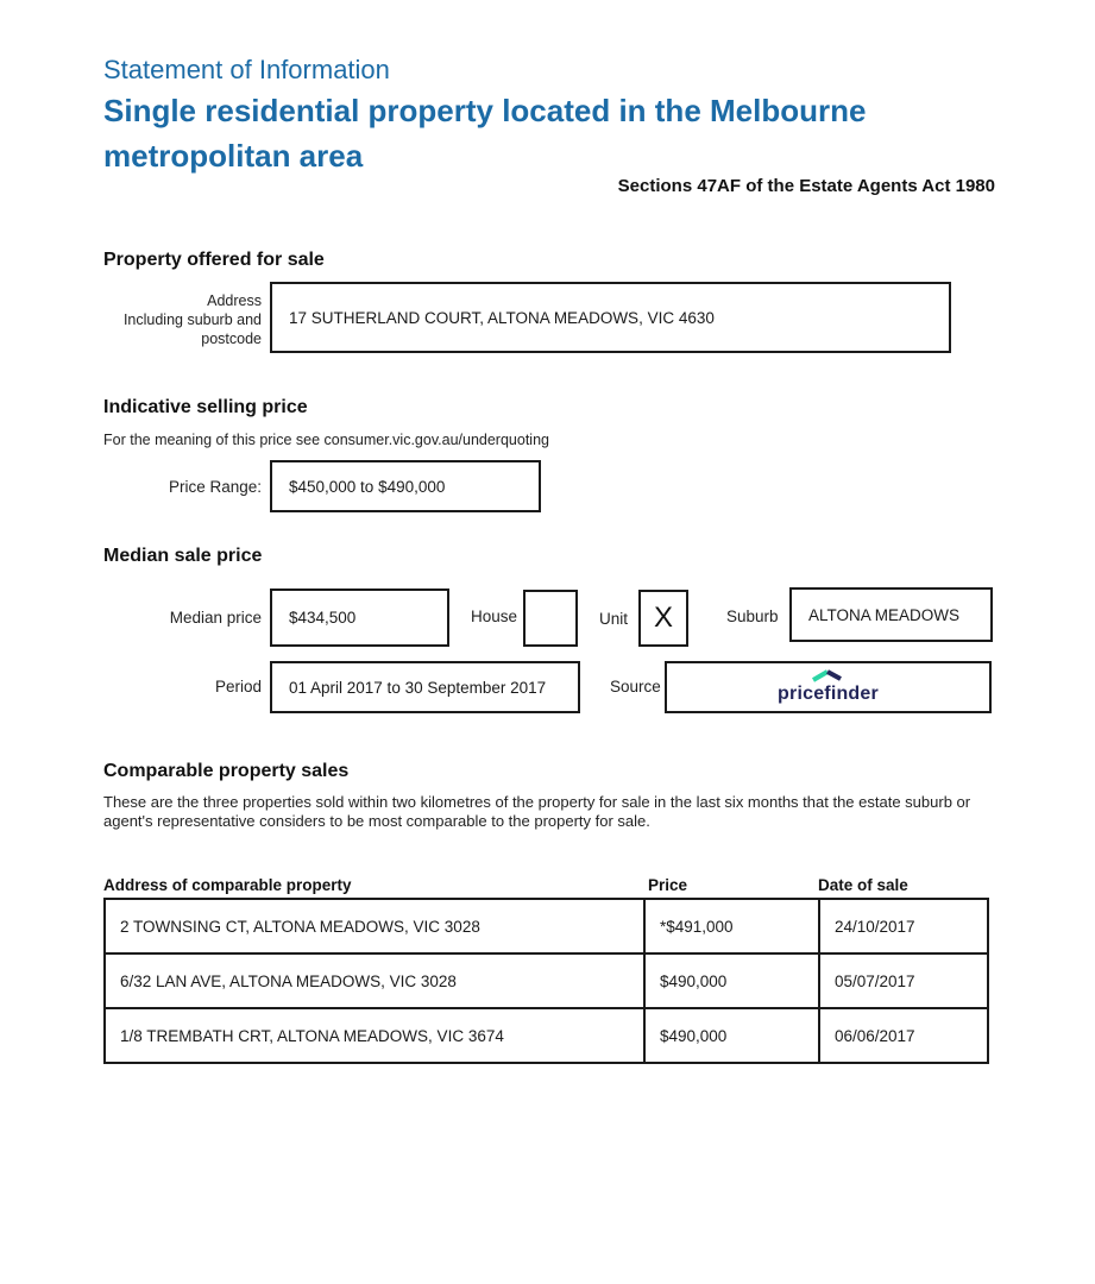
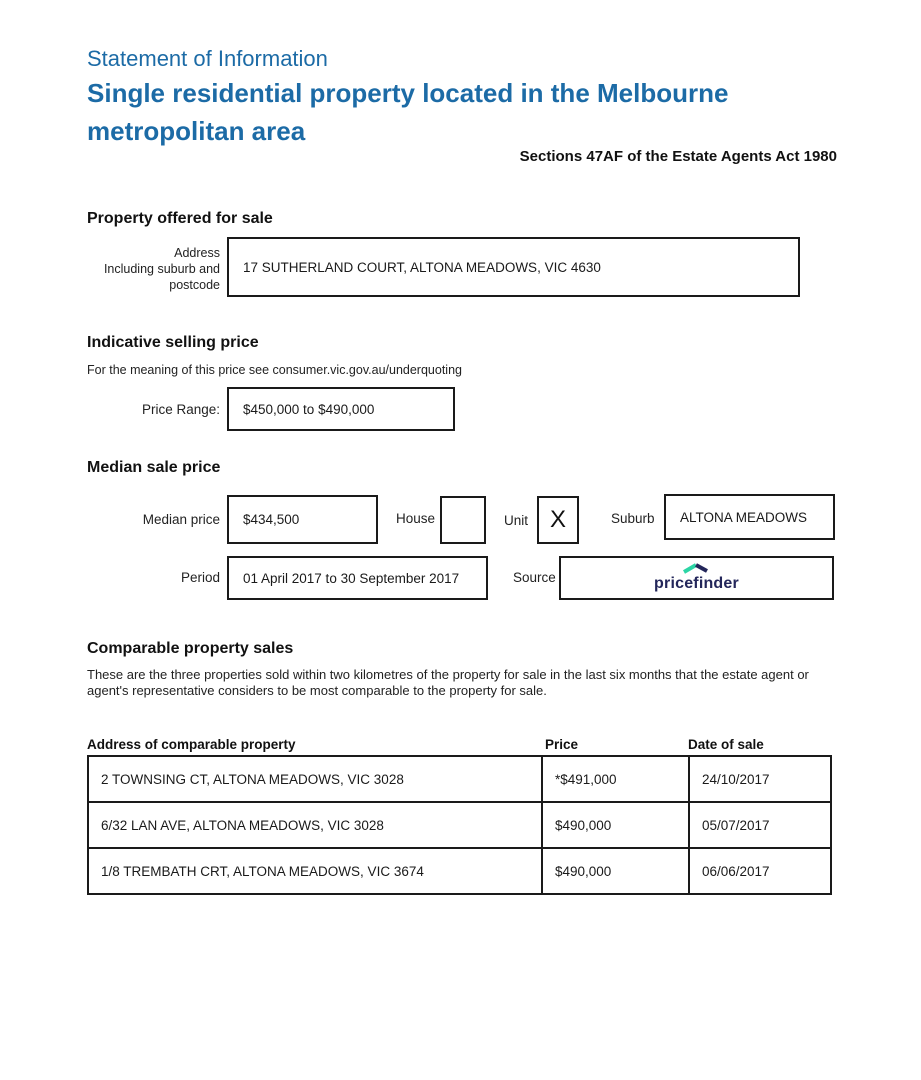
  Statement of Information
  Single residential property located in the Melbourne metropolitan area
  Sections 47AF of the Estate Agents Act 1980
  Property offered for sale
  Address
  Including suburb and
  postcode
  17 SUTHERLAND COURT, ALTONA MEADOWS, VIC 4630
  Indicative selling price
  For the meaning of this price see consumer.vic.gov.au/underquoting
  Price Range:
  $450,000 to $490,000
  Median sale price
  Median price
  $434,500
  House
  Unit
  X
  Suburb
  ALTONA MEADOWS
  Period
  01 April 2017 to 30 September 2017
  Source
  pricefinder
  Comparable property sales
- These are the three properties sold within two kilometres of the property for sale in the last six months that the estate suburb or agent's representative considers to be most comparable to the property for sale.
+ These are the three properties sold within two kilometres of the property for sale in the last six months that the estate agent or agent's representative considers to be most comparable to the property for sale.
  Address of comparable property
  Price
  Date of sale
  2 TOWNSING CT, ALTONA MEADOWS, VIC 3028
  *$491,000
  24/10/2017
  6/32 LAN AVE, ALTONA MEADOWS, VIC 3028
  $490,000
  05/07/2017
  1/8 TREMBATH CRT, ALTONA MEADOWS, VIC 3674
  $490,000
  06/06/2017
